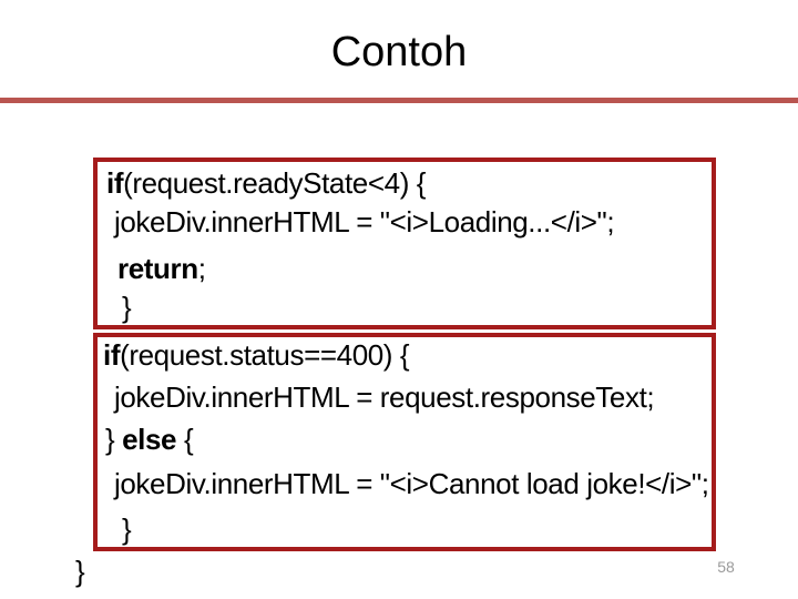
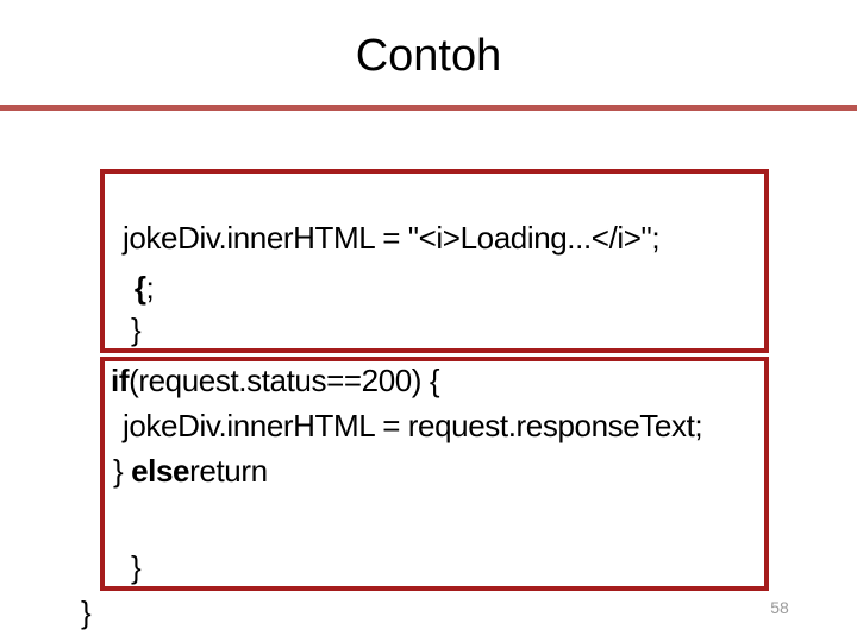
  Contoh
- if(request.readyState<4) {
  jokeDiv.innerHTML = "<i>Loading...</i>";
- return;
+ {;
  }
- if(request.status==400) {
+ if(request.status==200) {
  jokeDiv.innerHTML = request.responseText;
- } else {
+ } elsereturn
- jokeDiv.innerHTML = "<i>Cannot load joke!</i>";
  }
  }
  58
